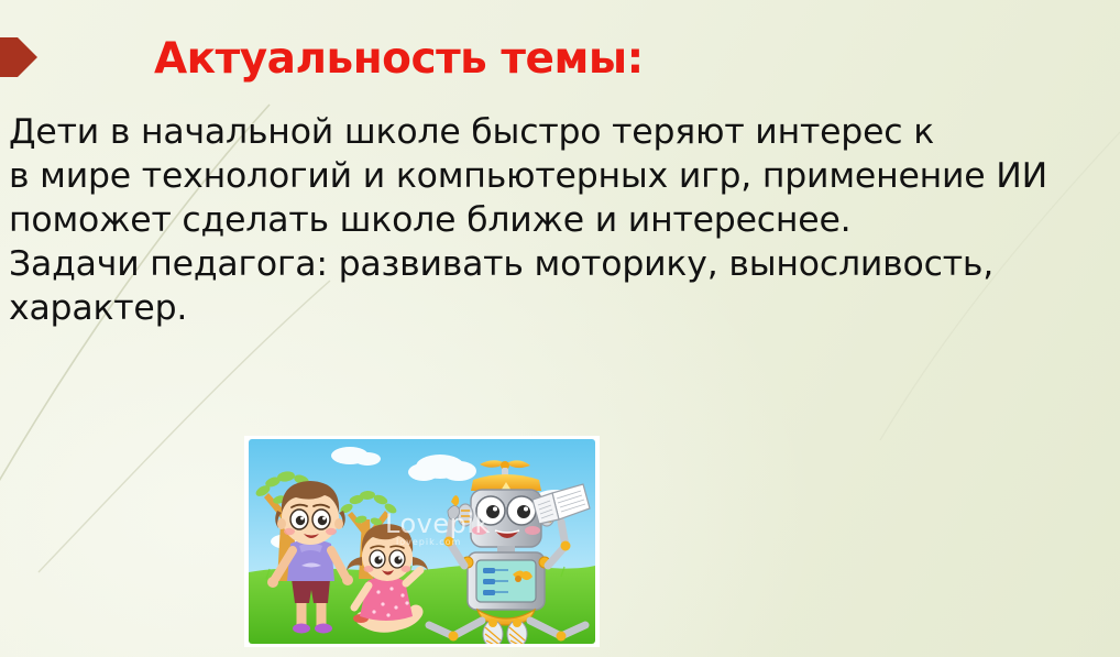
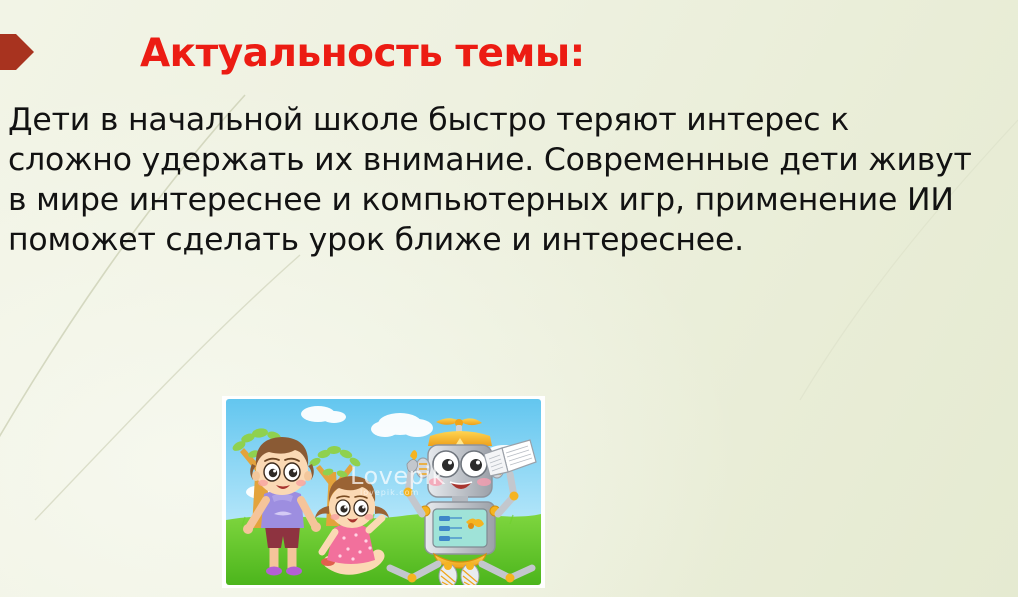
  Актуальность темы:
  Дети в начальной школе быстро теряют интерес к
+ сложно удержать их внимание. Современные дети живут
- в мире технологий и компьютерных игр, применение ИИ
+ в мире интереснее и компьютерных игр, применение ИИ
- поможет сделать школе ближе и интереснее.
+ поможет сделать урок ближе и интереснее.
- Задачи педагога: развивать моторику, выносливость,
- характер.
  Lovepik
  lovepik.com
